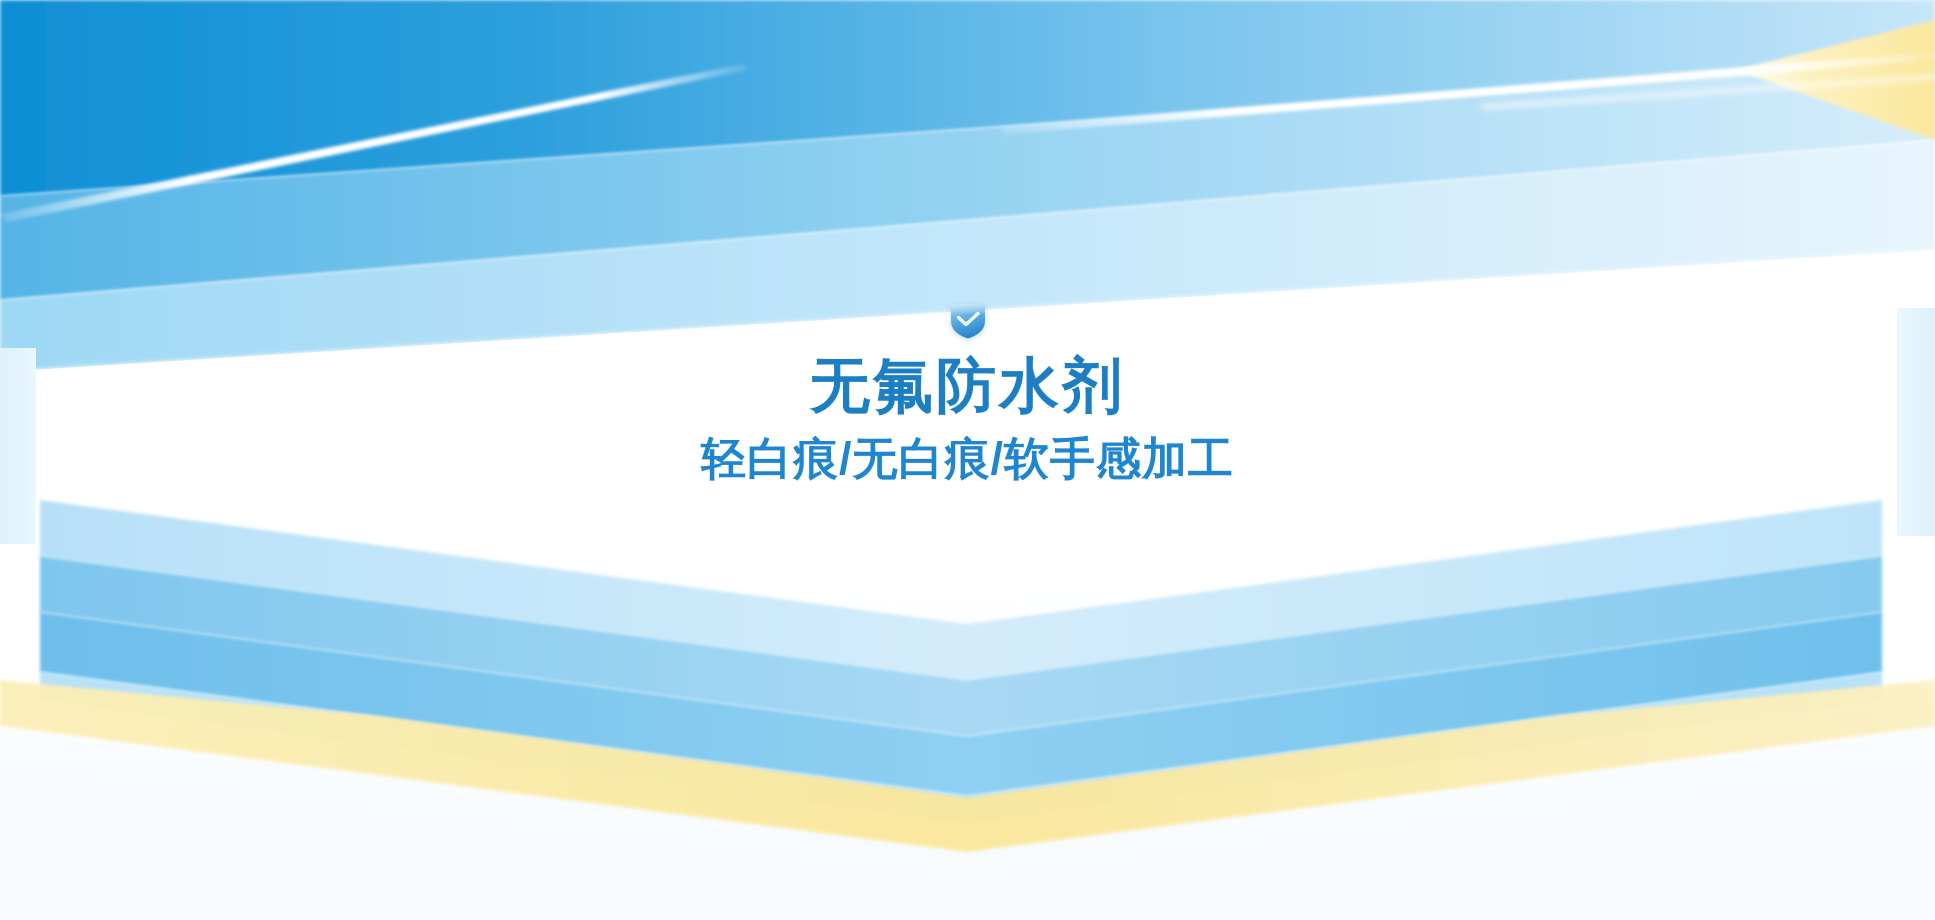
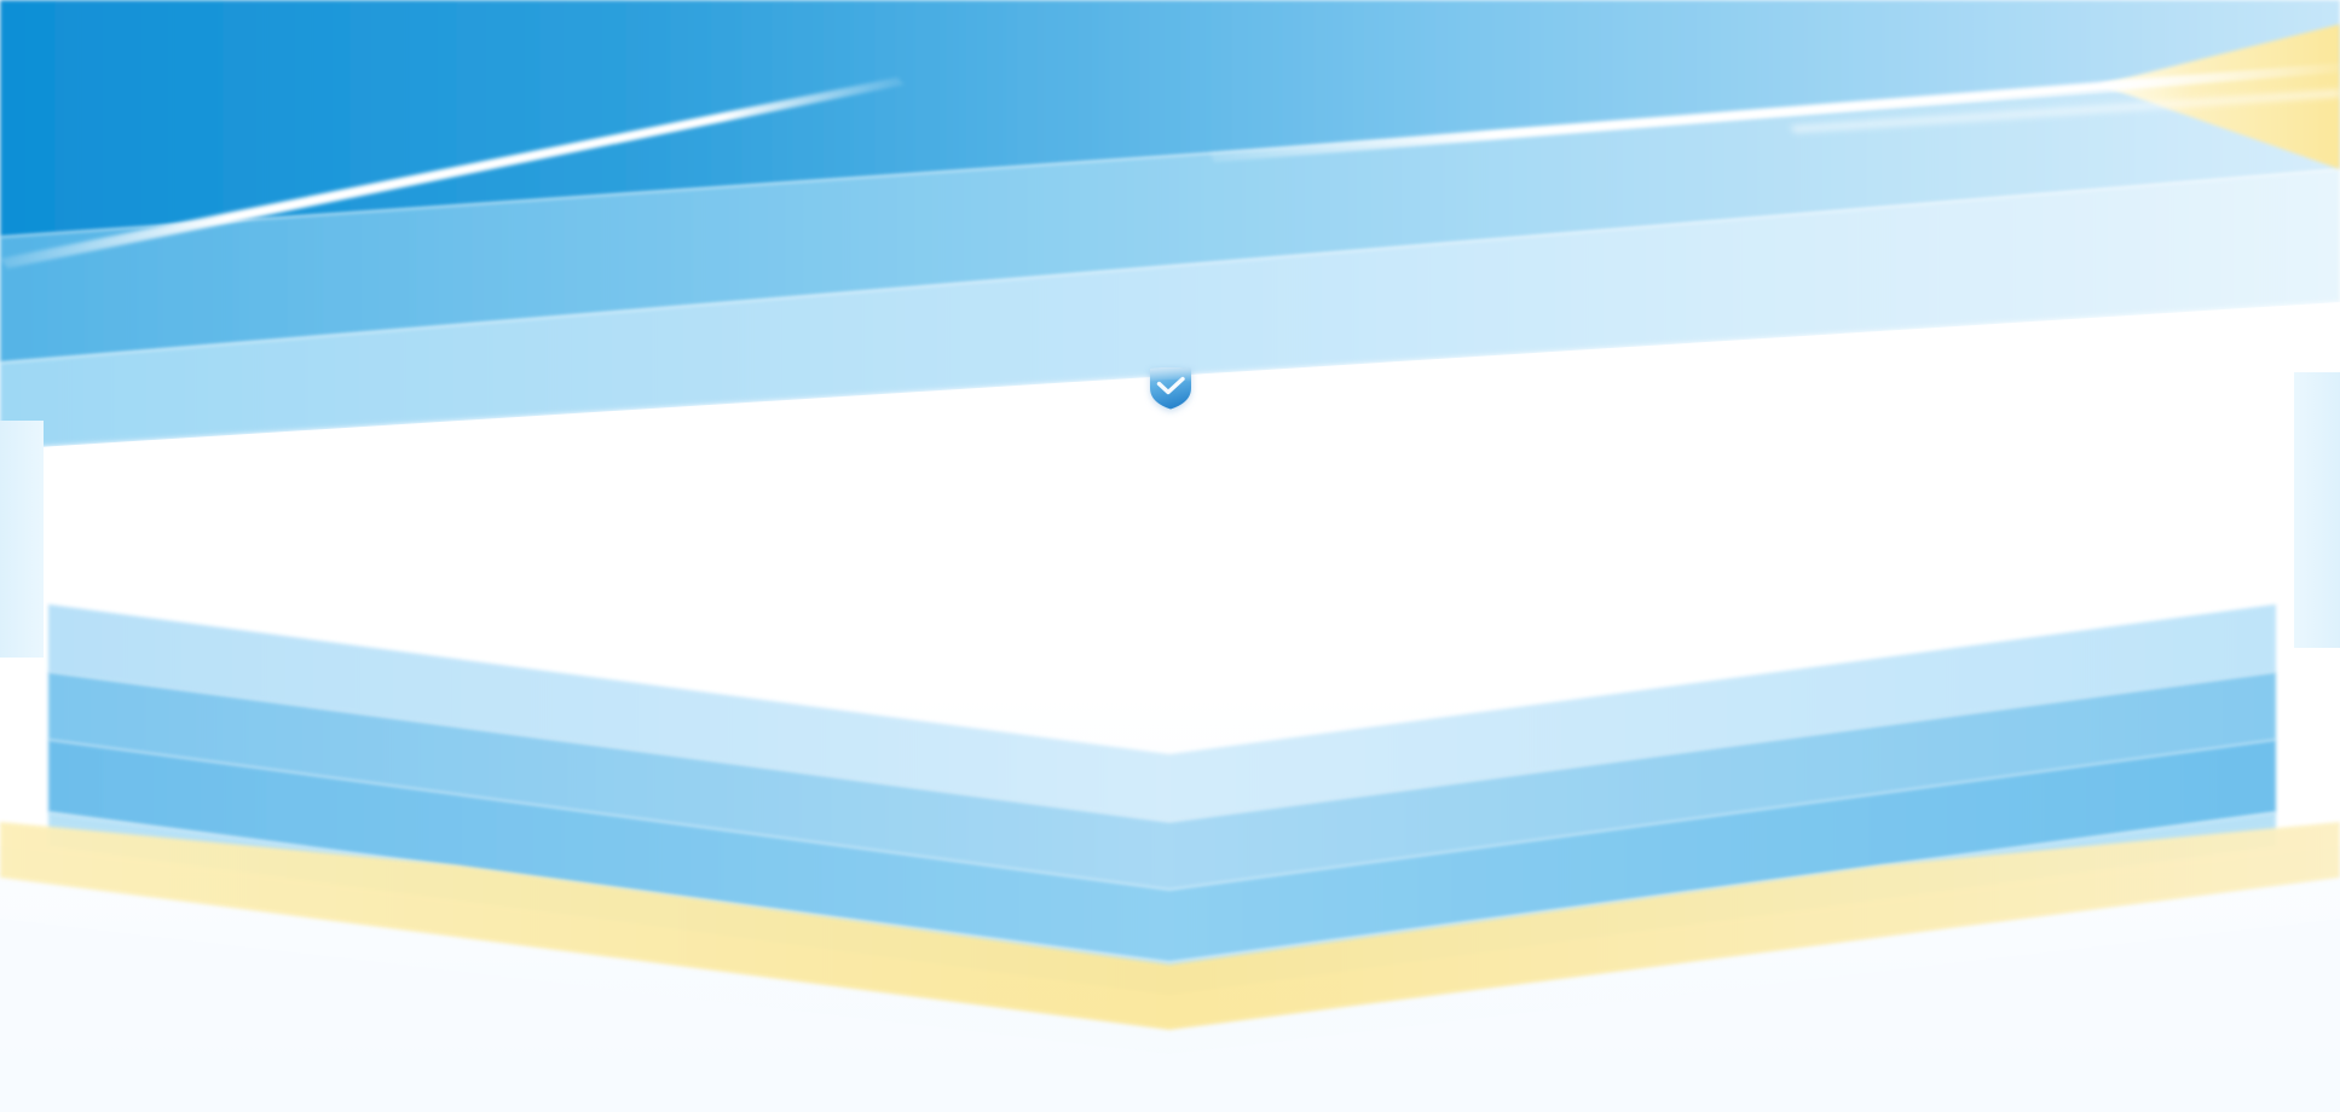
- 无氟防水剂
- 轻白痕/无白痕/软手感加工
